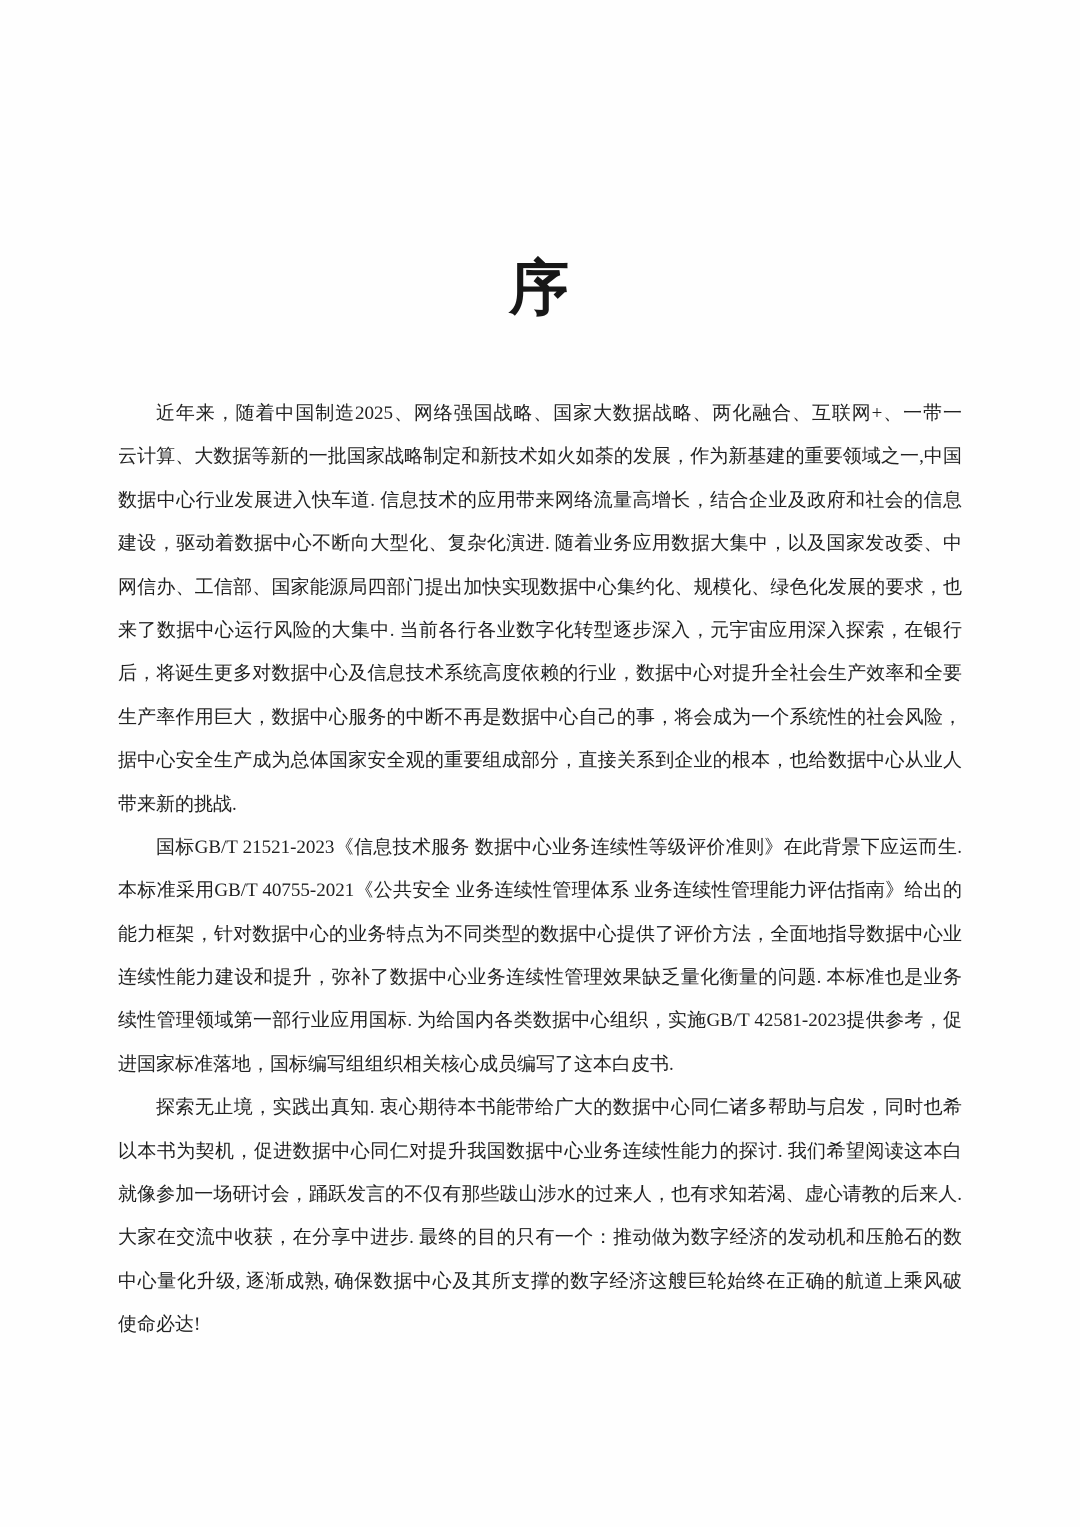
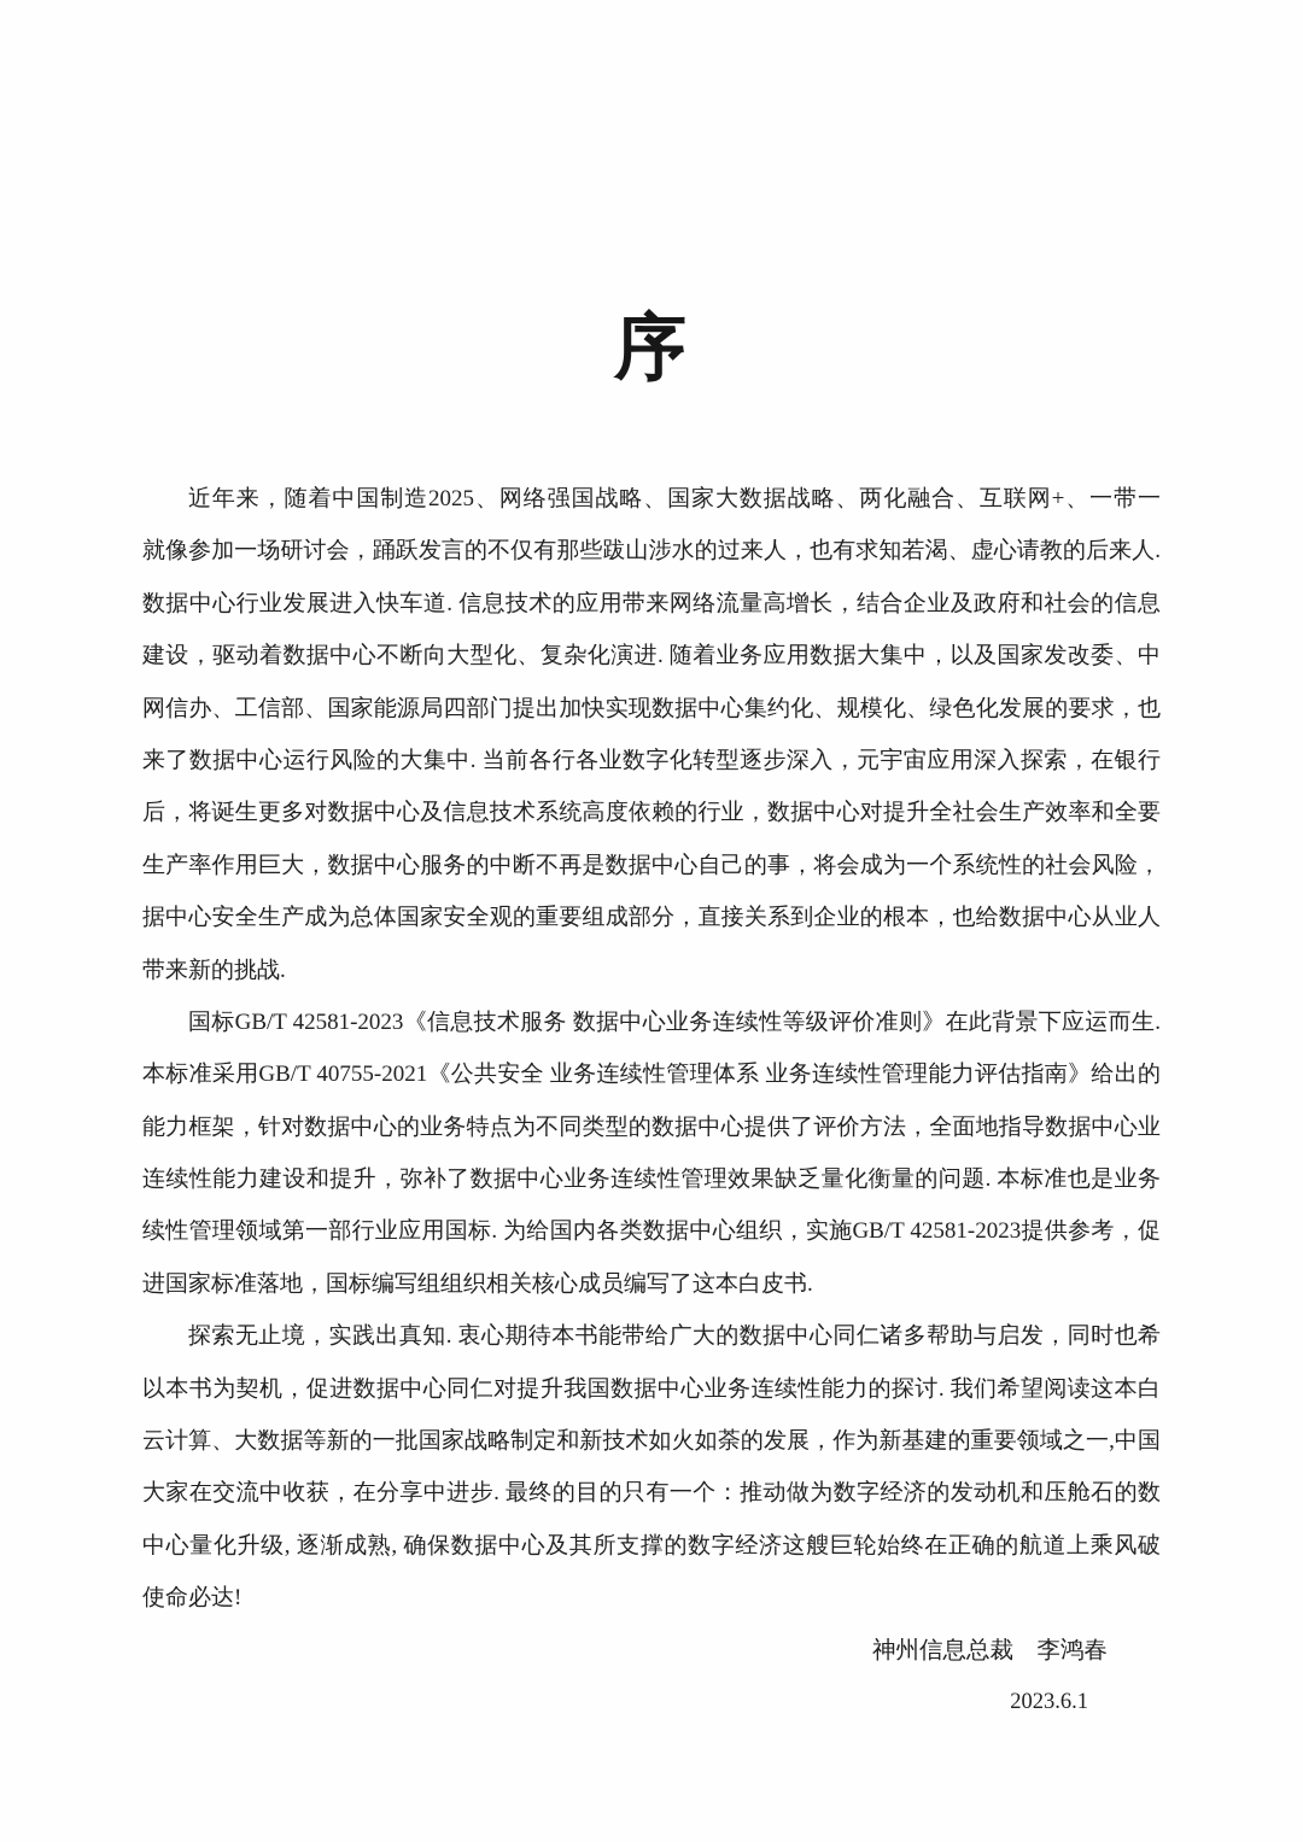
  序
  近年来，随着中国制造2025、网络强国战略、国家大数据战略、两化融合、互联网+、一带一
- 云计算、大数据等新的一批国家战略制定和新技术如火如荼的发展，作为新基建的重要领域之一,中国
+ 就像参加一场研讨会，踊跃发言的不仅有那些跋山涉水的过来人，也有求知若渴、虚心请教的后来人.
  数据中心行业发展进入快车道. 信息技术的应用带来网络流量高增长，结合企业及政府和社会的信息
  建设，驱动着数据中心不断向大型化、复杂化演进. 随着业务应用数据大集中，以及国家发改委、中
  网信办、工信部、国家能源局四部门提出加快实现数据中心集约化、规模化、绿色化发展的要求，也
  来了数据中心运行风险的大集中. 当前各行各业数字化转型逐步深入，元宇宙应用深入探索，在银行
  后，将诞生更多对数据中心及信息技术系统高度依赖的行业，数据中心对提升全社会生产效率和全要
  生产率作用巨大，数据中心服务的中断不再是数据中心自己的事，将会成为一个系统性的社会风险，
  据中心安全生产成为总体国家安全观的重要组成部分，直接关系到企业的根本，也给数据中心从业人
  带来新的挑战.
- 国标GB/T 21521-2023《信息技术服务 数据中心业务连续性等级评价准则》在此背景下应运而生.
+ 国标GB/T 42581-2023《信息技术服务 数据中心业务连续性等级评价准则》在此背景下应运而生.
  本标准采用GB/T 40755-2021《公共安全 业务连续性管理体系 业务连续性管理能力评估指南》给出的
  能力框架，针对数据中心的业务特点为不同类型的数据中心提供了评价方法，全面地指导数据中心业
  连续性能力建设和提升，弥补了数据中心业务连续性管理效果缺乏量化衡量的问题. 本标准也是业务
  续性管理领域第一部行业应用国标. 为给国内各类数据中心组织，实施GB/T 42581-2023提供参考，促
  进国家标准落地，国标编写组组织相关核心成员编写了这本白皮书.
  探索无止境，实践出真知. 衷心期待本书能带给广大的数据中心同仁诸多帮助与启发，同时也希
  以本书为契机，促进数据中心同仁对提升我国数据中心业务连续性能力的探讨. 我们希望阅读这本白
- 就像参加一场研讨会，踊跃发言的不仅有那些跋山涉水的过来人，也有求知若渴、虚心请教的后来人.
+ 云计算、大数据等新的一批国家战略制定和新技术如火如荼的发展，作为新基建的重要领域之一,中国
  大家在交流中收获，在分享中进步. 最终的目的只有一个：推动做为数字经济的发动机和压舱石的数
  中心量化升级, 逐渐成熟, 确保数据中心及其所支撑的数字经济这艘巨轮始终在正确的航道上乘风破
  使命必达!
+ 神州信息总裁 李鸿春
+ 2023.6.1
